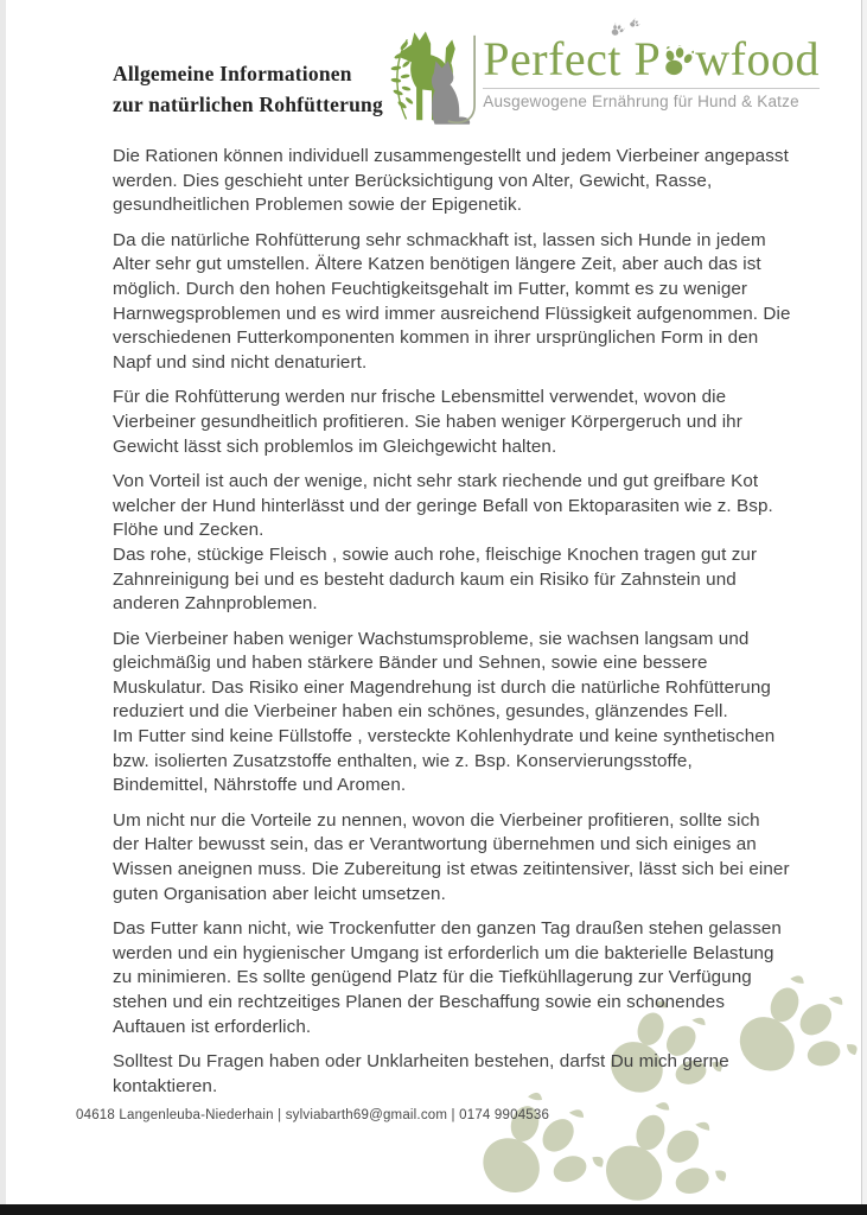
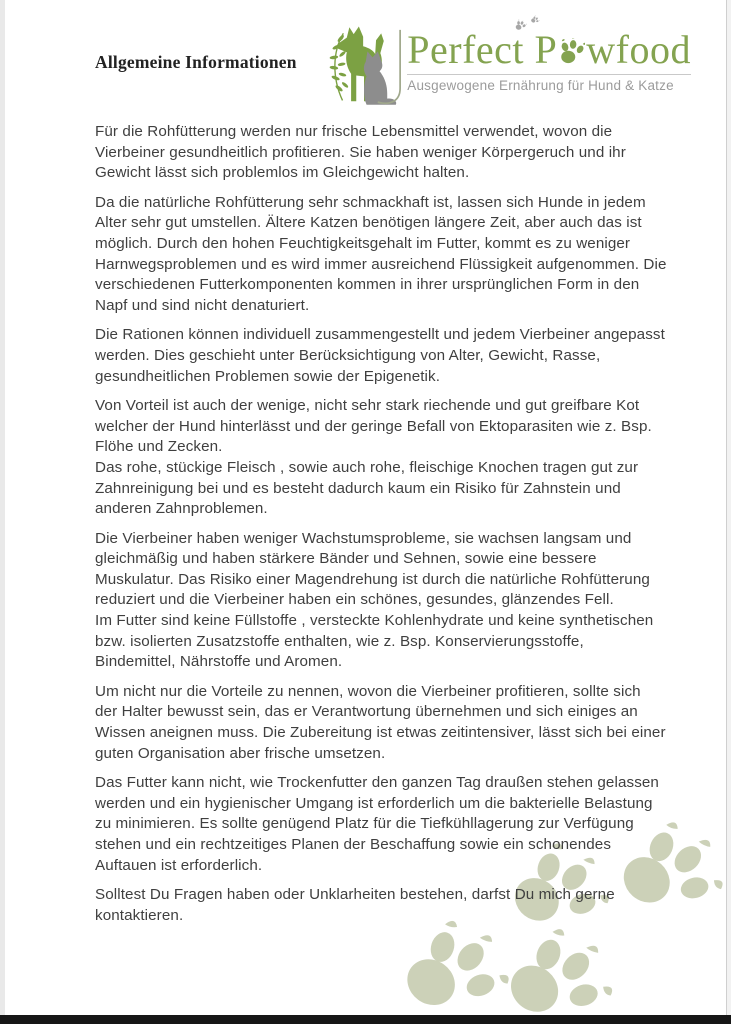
  Allgemeine Informationen
- zur natürlichen Rohfütterung
  Perfect P wfood
  Ausgewogene Ernährung für Hund & Katze
- Die Rationen können individuell zusammengestellt und jedem Vierbeiner angepasst werden. Dies geschieht unter Berücksichtigung von Alter, Gewicht, Rasse, gesundheitlichen Problemen sowie der Epigenetik.
+ Für die Rohfütterung werden nur frische Lebensmittel verwendet, wovon die Vierbeiner gesundheitlich profitieren. Sie haben weniger Körpergeruch und ihr Gewicht lässt sich problemlos im Gleichgewicht halten.
  Da die natürliche Rohfütterung sehr schmackhaft ist, lassen sich Hunde in jedem Alter sehr gut umstellen. Ältere Katzen benötigen längere Zeit, aber auch das ist möglich. Durch den hohen Feuchtigkeitsgehalt im Futter, kommt es zu weniger Harnwegsproblemen und es wird immer ausreichend Flüssigkeit aufgenommen. Die verschiedenen Futterkomponenten kommen in ihrer ursprünglichen Form in den Napf und sind nicht denaturiert.
- Für die Rohfütterung werden nur frische Lebensmittel verwendet, wovon die Vierbeiner gesundheitlich profitieren. Sie haben weniger Körpergeruch und ihr Gewicht lässt sich problemlos im Gleichgewicht halten.
+ Die Rationen können individuell zusammengestellt und jedem Vierbeiner angepasst werden. Dies geschieht unter Berücksichtigung von Alter, Gewicht, Rasse, gesundheitlichen Problemen sowie der Epigenetik.
  Von Vorteil ist auch der wenige, nicht sehr stark riechende und gut greifbare Kot welcher der Hund hinterlässt und der geringe Befall von Ektoparasiten wie z. Bsp. Flöhe und Zecken.
  Das rohe, stückige Fleisch , sowie auch rohe, fleischige Knochen tragen gut zur Zahnreinigung bei und es besteht dadurch kaum ein Risiko für Zahnstein und anderen Zahnproblemen.
  Die Vierbeiner haben weniger Wachstumsprobleme, sie wachsen langsam und gleichmäßig und haben stärkere Bänder und Sehnen, sowie eine bessere Muskulatur. Das Risiko einer Magendrehung ist durch die natürliche Rohfütterung reduziert und die Vierbeiner haben ein schönes, gesundes, glänzendes Fell.
  Im Futter sind keine Füllstoffe , versteckte Kohlenhydrate und keine synthetischen bzw. isolierten Zusatzstoffe enthalten, wie z. Bsp. Konservierungsstoffe, Bindemittel, Nährstoffe und Aromen.
- Um nicht nur die Vorteile zu nennen, wovon die Vierbeiner profitieren, sollte sich der Halter bewusst sein, das er Verantwortung übernehmen und sich einiges an Wissen aneignen muss. Die Zubereitung ist etwas zeitintensiver, lässt sich bei einer guten Organisation aber leicht umsetzen.
+ Um nicht nur die Vorteile zu nennen, wovon die Vierbeiner profitieren, sollte sich der Halter bewusst sein, das er Verantwortung übernehmen und sich einiges an Wissen aneignen muss. Die Zubereitung ist etwas zeitintensiver, lässt sich bei einer guten Organisation aber frische umsetzen.
  Das Futter kann nicht, wie Trockenfutter den ganzen Tag draußen stehen gelassen werden und ein hygienischer Umgang ist erforderlich um die bakterielle Belastung zu minimieren. Es sollte genügend Platz für die Tiefkühllagerung zur Verfügung stehen und ein rechtzeitiges Planen der Beschaffung sowie ein schonendes Auftauen ist erforderlich.
  Solltest Du Fragen haben oder Unklarheiten bestehen, darfst Du mich gerne kontaktieren.
- 04618 Langenleuba-Niederhain | sylviabarth69@gmail.com | 0174 9904536
